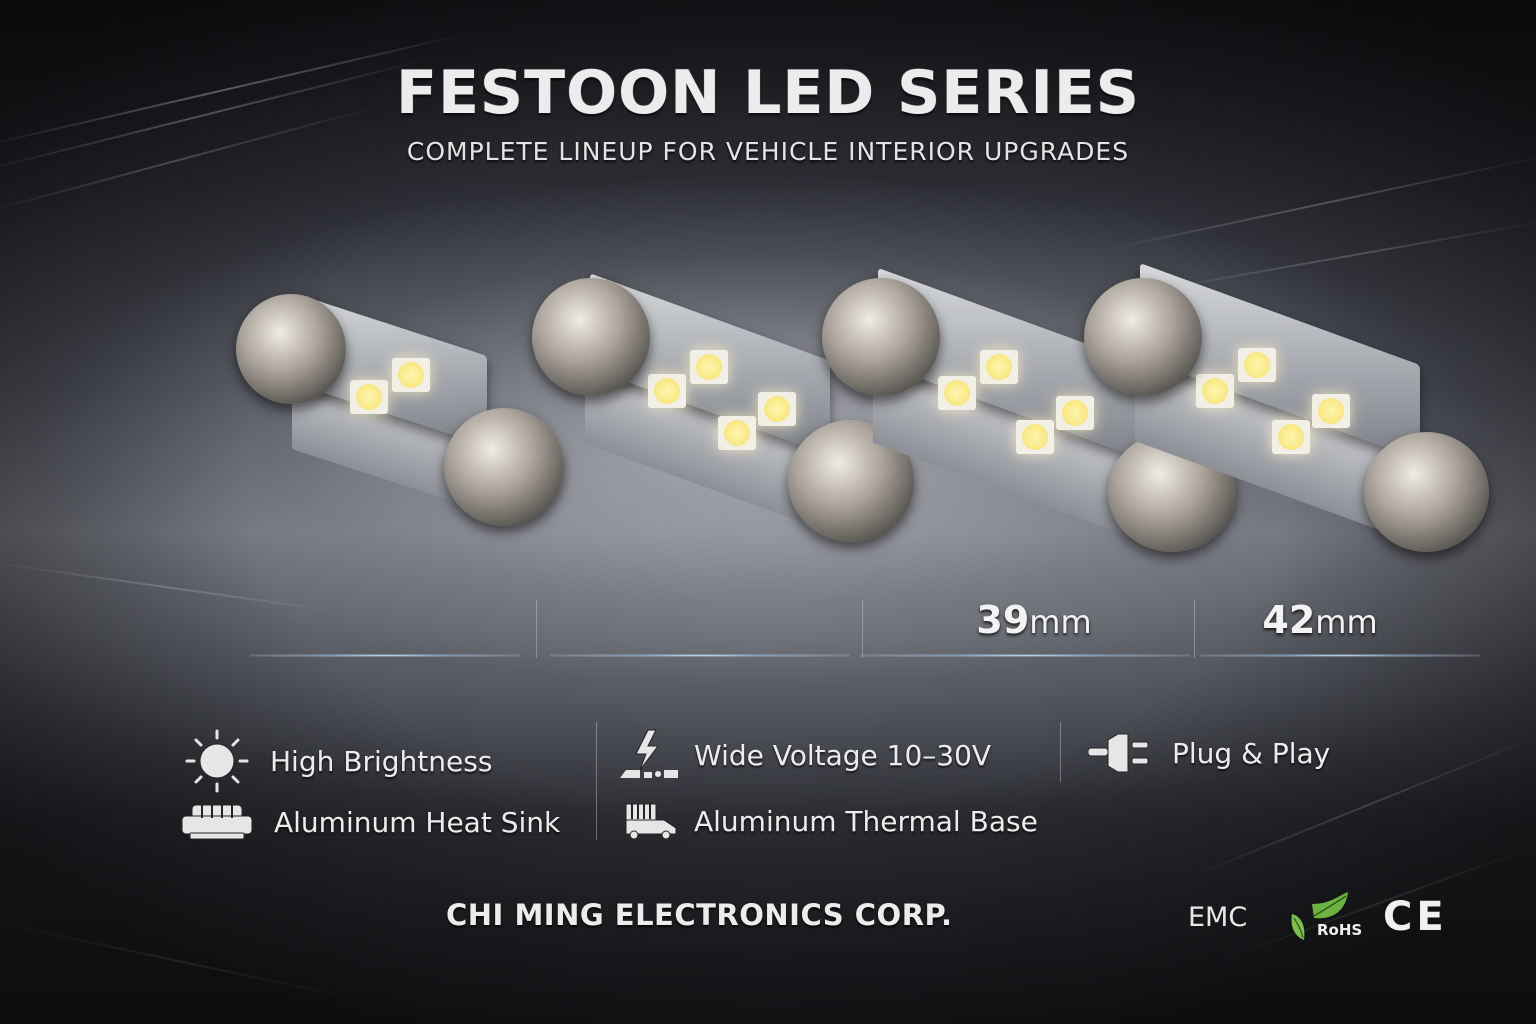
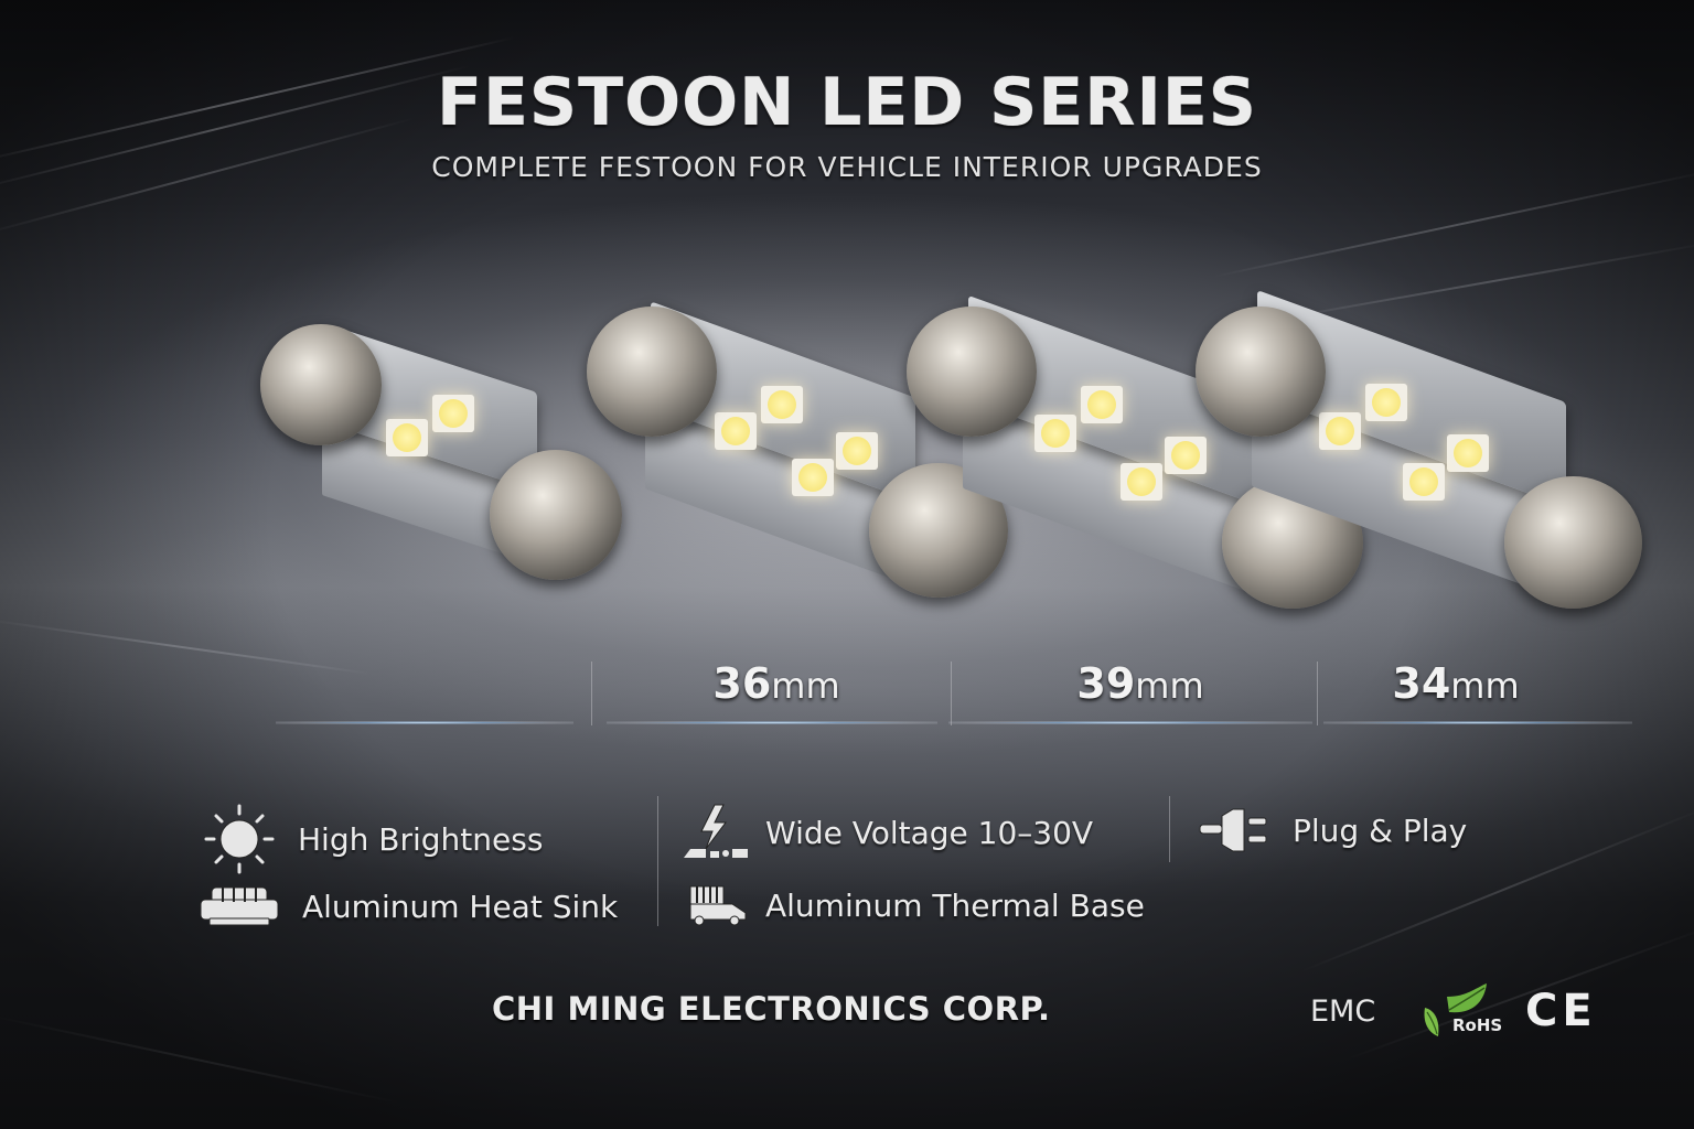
  FESTOON LED SERIES
- COMPLETE LINEUP FOR VEHICLE INTERIOR UPGRADES
+ COMPLETE FESTOON FOR VEHICLE INTERIOR UPGRADES
+ 36mm
  39mm
- 42mm
+ 34mm
  High Brightness
  Aluminum Heat Sink
  Wide Voltage 10–30V
  Aluminum Thermal Base
  Plug & Play
  CHI MING ELECTRONICS CORP.
  EMC
  RoHS
  CE
